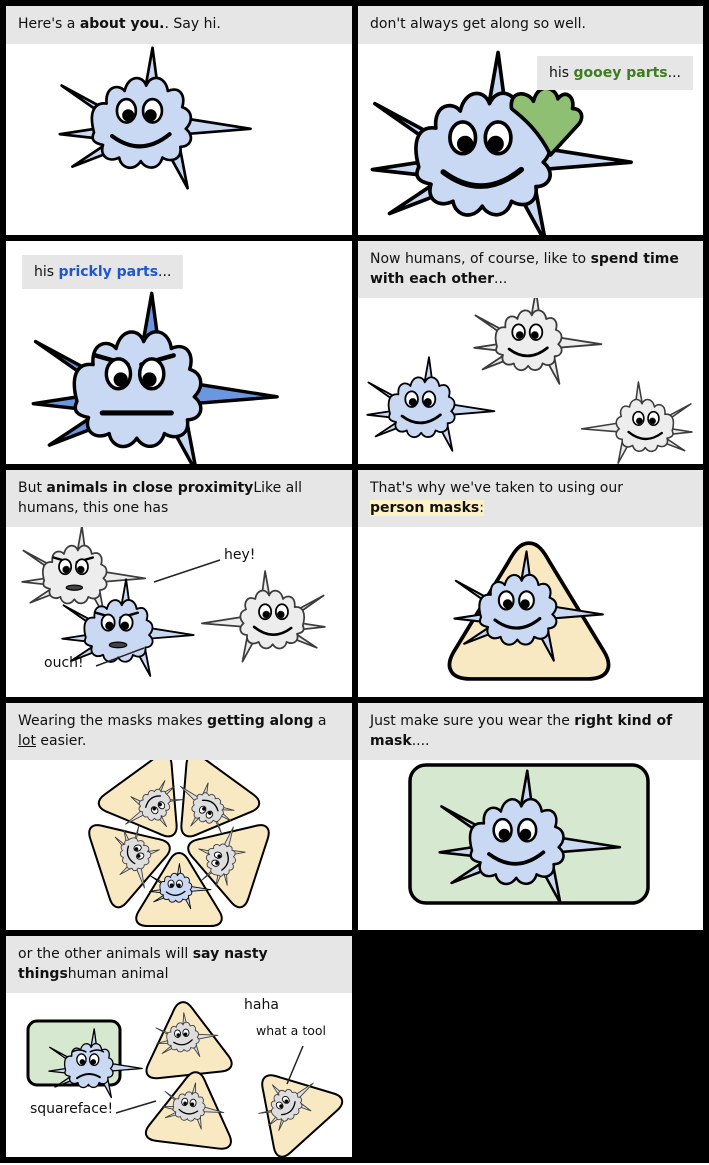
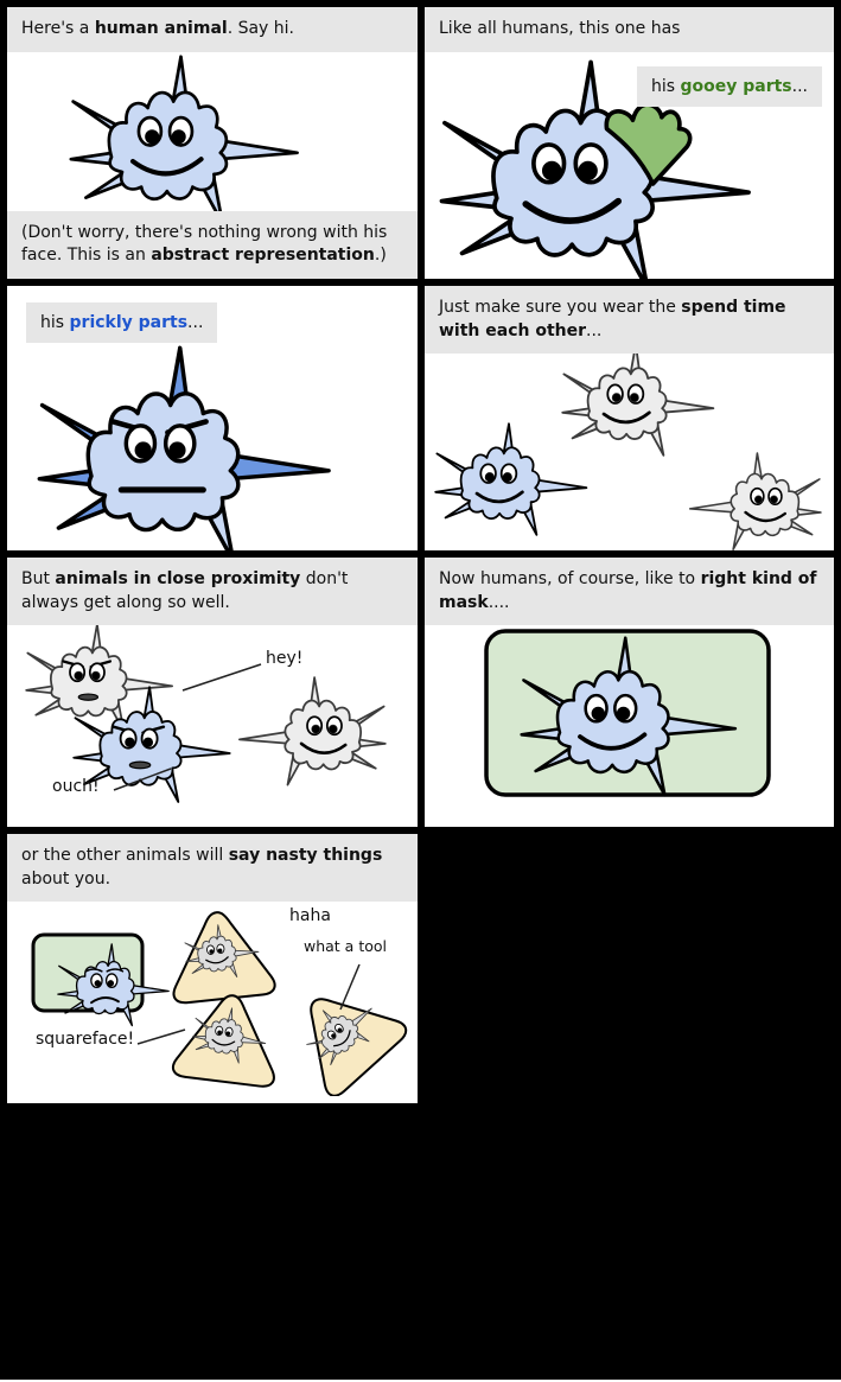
- Here's a about you.. Say hi.
+ Here's a human animal. Say hi.
+ (Don't worry, there's nothing wrong with his face. This is an abstract representation.)
- don't always get along so well.
+ Like all humans, this one has
  his gooey parts...
  his prickly parts...
- Now humans, of course, like to spend time with each other...
+ Just make sure you wear the spend time with each other...
- But animals in close proximityLike all humans, this one has
+ But animals in close proximity don't always get along so well.
  hey!
  ouch!
- That's why we've taken to using our
- person masks:
- Wearing the masks makes getting along a lot easier.
- Just make sure you wear the right kind of mask....
+ Now humans, of course, like to right kind of mask....
- or the other animals will say nasty thingshuman animal
+ or the other animals will say nasty things about you.
  haha
  what a tool
  squareface!
